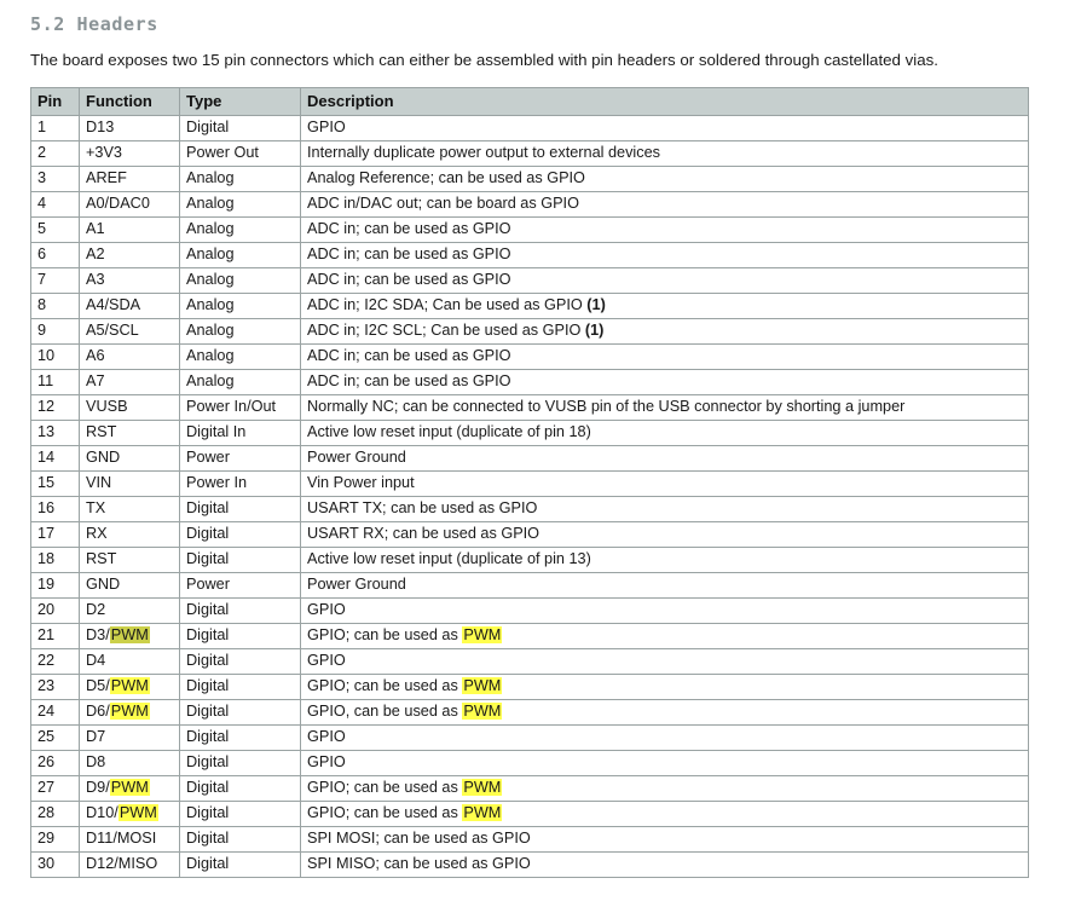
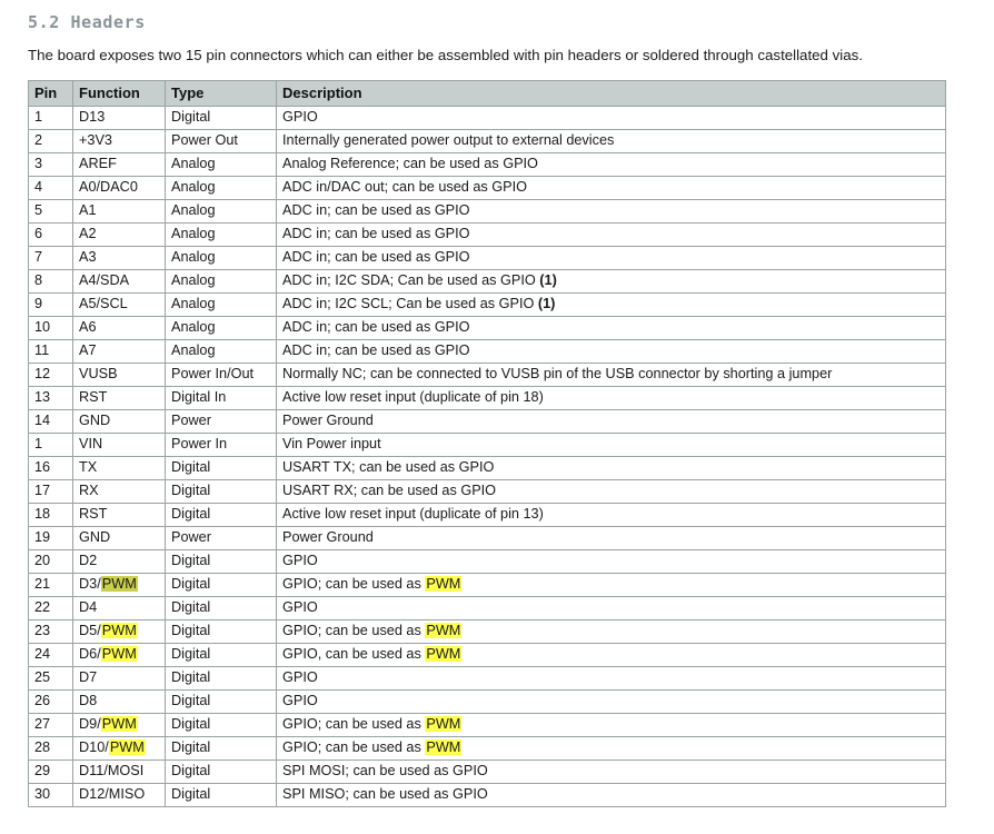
  5.2 Headers
  The board exposes two 15 pin connectors which can either be assembled with pin headers or soldered through castellated vias.
  Pin	Function	Type	Description
  1	D13	Digital	GPIO
- 2	+3V3	Power Out	Internally duplicate power output to external devices
+ 2	+3V3	Power Out	Internally generated power output to external devices
  3	AREF	Analog	Analog Reference; can be used as GPIO
- 4	A0/DAC0	Analog	ADC in/DAC out; can be board as GPIO
+ 4	A0/DAC0	Analog	ADC in/DAC out; can be used as GPIO
  5	A1	Analog	ADC in; can be used as GPIO
  6	A2	Analog	ADC in; can be used as GPIO
  7	A3	Analog	ADC in; can be used as GPIO
  8	A4/SDA	Analog	ADC in; I2C SDA; Can be used as GPIO (1)
  9	A5/SCL	Analog	ADC in; I2C SCL; Can be used as GPIO (1)
  10	A6	Analog	ADC in; can be used as GPIO
  11	A7	Analog	ADC in; can be used as GPIO
  12	VUSB	Power In/Out	Normally NC; can be connected to VUSB pin of the USB connector by shorting a jumper
  13	RST	Digital In	Active low reset input (duplicate of pin 18)
  14	GND	Power	Power Ground
- 15	VIN	Power In	Vin Power input
+ 1	VIN	Power In	Vin Power input
  16	TX	Digital	USART TX; can be used as GPIO
  17	RX	Digital	USART RX; can be used as GPIO
  18	RST	Digital	Active low reset input (duplicate of pin 13)
  19	GND	Power	Power Ground
  20	D2	Digital	GPIO
  21	D3/PWM	Digital	GPIO; can be used as PWM
  22	D4	Digital	GPIO
  23	D5/PWM	Digital	GPIO; can be used as PWM
  24	D6/PWM	Digital	GPIO, can be used as PWM
  25	D7	Digital	GPIO
  26	D8	Digital	GPIO
  27	D9/PWM	Digital	GPIO; can be used as PWM
  28	D10/PWM	Digital	GPIO; can be used as PWM
  29	D11/MOSI	Digital	SPI MOSI; can be used as GPIO
  30	D12/MISO	Digital	SPI MISO; can be used as GPIO
